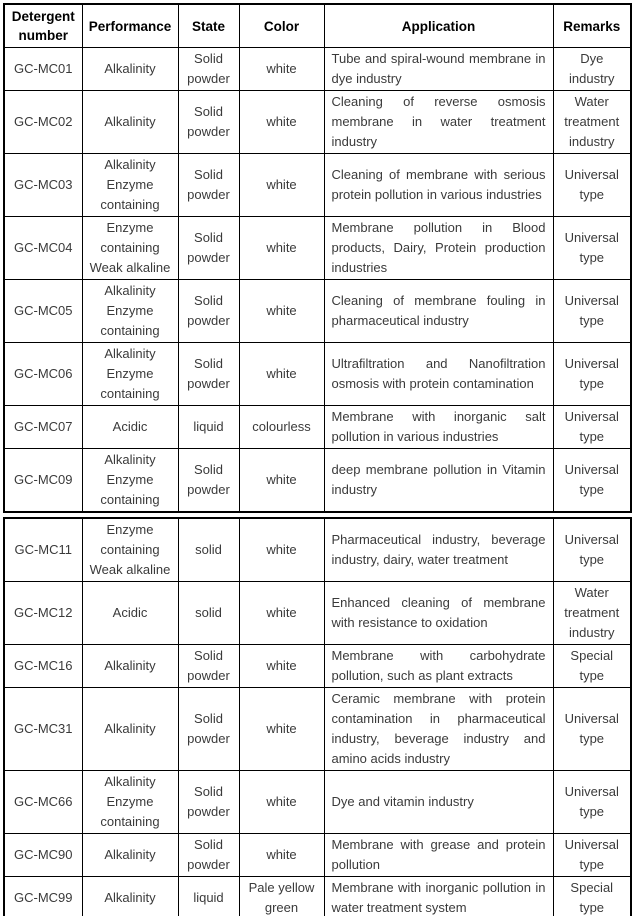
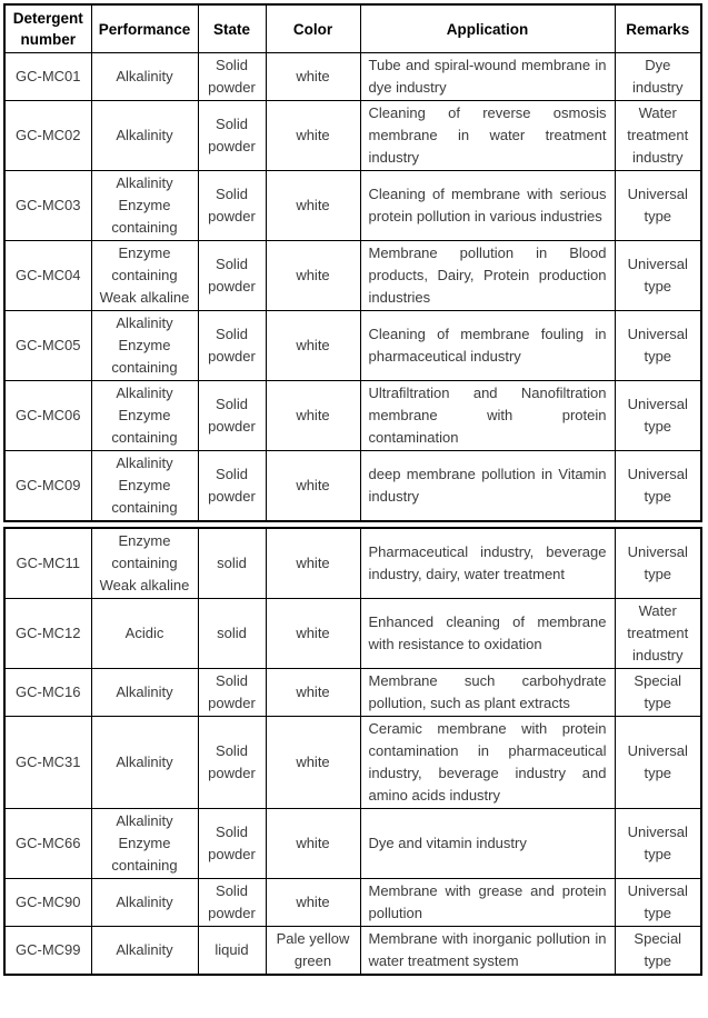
  Detergent number	Performance	State	Color	Application	Remarks
  GC-MC01	Alkalinity	Solid powder	white	Tube and spiral-wound membrane in dye industry	Dye industry
  GC-MC02	Alkalinity	Solid powder	white	Cleaning of reverse osmosis membrane in water treatment industry	Water treatment industry
  GC-MC03	Alkalinity Enzyme containing	Solid powder	white	Cleaning of membrane with serious protein pollution in various industries	Universal type
  GC-MC04	Enzyme containing Weak alkaline	Solid powder	white	Membrane pollution in Blood products, Dairy, Protein production industries	Universal type
  GC-MC05	Alkalinity Enzyme containing	Solid powder	white	Cleaning of membrane fouling in pharmaceutical industry	Universal type
- GC-MC06	Alkalinity Enzyme containing	Solid powder	white	Ultrafiltration and Nanofiltration osmosis with protein contamination	Universal type
+ GC-MC06	Alkalinity Enzyme containing	Solid powder	white	Ultrafiltration and Nanofiltration membrane with protein contamination	Universal type
- GC-MC07	Acidic	liquid	colourless	Membrane with inorganic salt pollution in various industries	Universal type
  GC-MC09	Alkalinity Enzyme containing	Solid powder	white	deep membrane pollution in Vitamin industry	Universal type
  GC-MC11	Enzyme containing Weak alkaline	solid	white	Pharmaceutical industry, beverage industry, dairy, water treatment	Universal type
  GC-MC12	Acidic	solid	white	Enhanced cleaning of membrane with resistance to oxidation	Water treatment industry
- GC-MC16	Alkalinity	Solid powder	white	Membrane with carbohydrate pollution, such as plant extracts	Special type
+ GC-MC16	Alkalinity	Solid powder	white	Membrane such carbohydrate pollution, such as plant extracts	Special type
  GC-MC31	Alkalinity	Solid powder	white	Ceramic membrane with protein contamination in pharmaceutical industry, beverage industry and amino acids industry	Universal type
  GC-MC66	Alkalinity Enzyme containing	Solid powder	white	Dye and vitamin industry	Universal type
  GC-MC90	Alkalinity	Solid powder	white	Membrane with grease and protein pollution	Universal type
  GC-MC99	Alkalinity	liquid	Pale yellow green	Membrane with inorganic pollution in water treatment system	Special type
